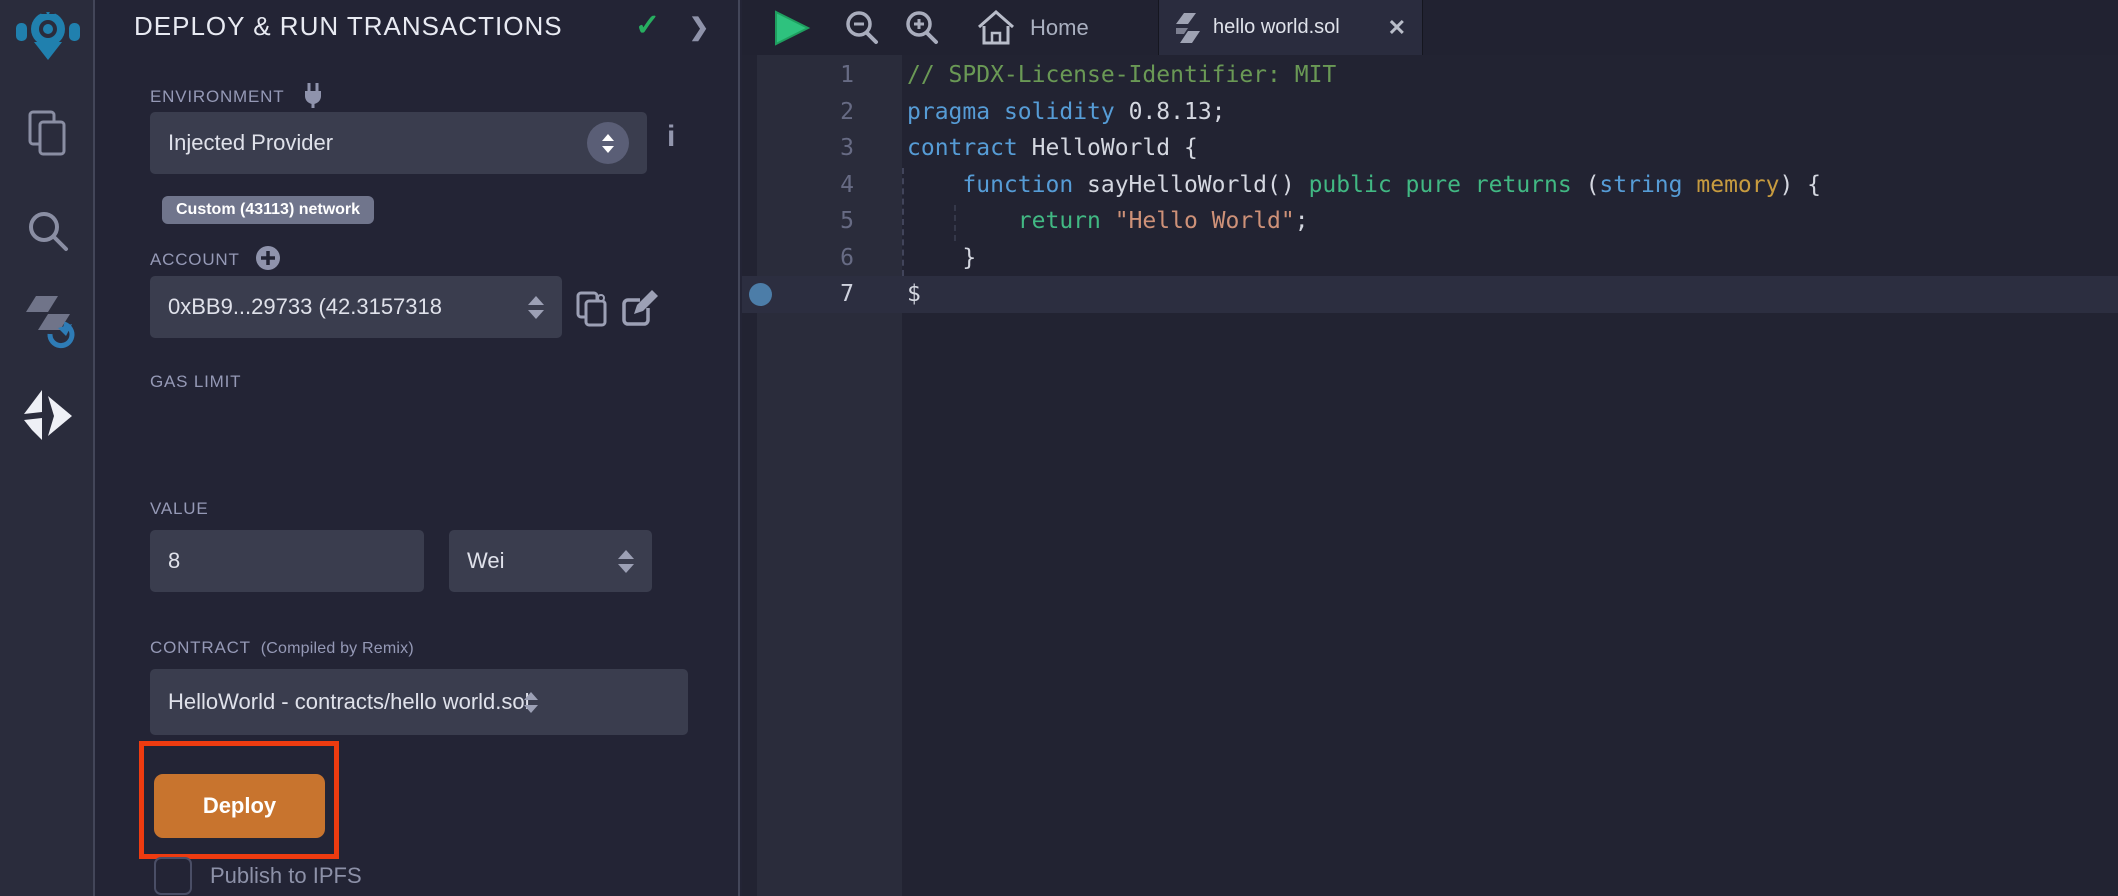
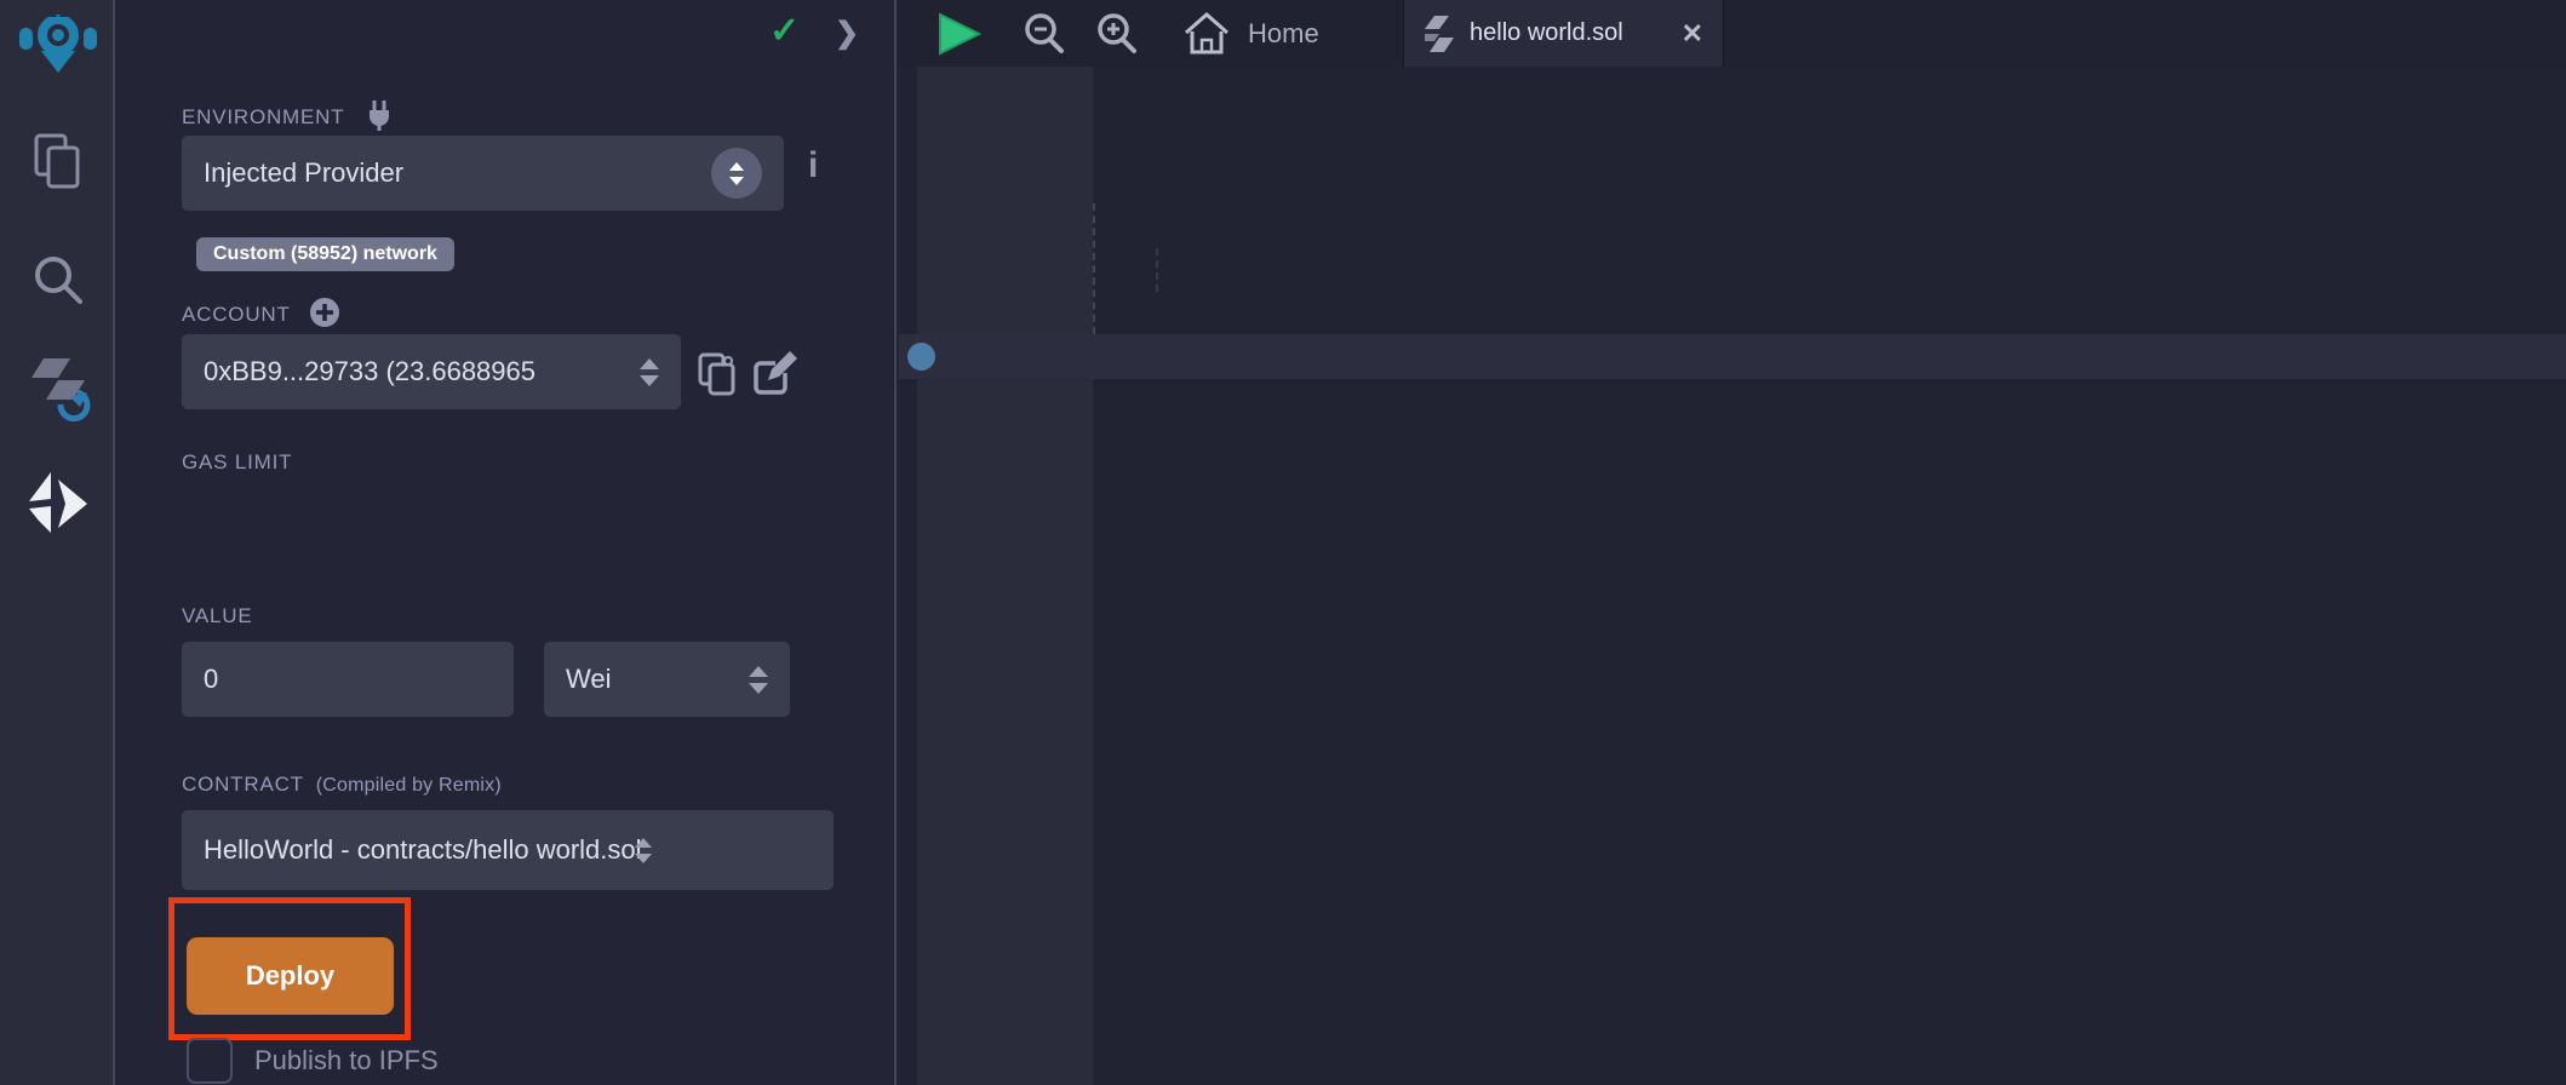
- DEPLOY & RUN TRANSACTIONS
  ✓
  ❯
  ENVIRONMENT
  Injected Provider
  i
- Custom (43113) network
+ Custom (58952) network
  ACCOUNT
- 0xBB9...29733 (42.3157318
+ 0xBB9...29733 (23.6688965
  GAS LIMIT
  VALUE
- 8
+ 0
  Wei
  CONTRACT (Compiled by Remix)
  HelloWorld - contracts/hello world.sol
  Deploy
  Publish to IPFS
  Home
  hello world.sol
  ✕
- 1
- // SPDX-License-Identifier: MIT
- 2
- pragma solidity 0.8.13;
- 3
- contract HelloWorld {
- 4
- function sayHelloWorld() public pure returns (string memory) {
- 5
- return "Hello World";
- 6
- }
- 7
- $
